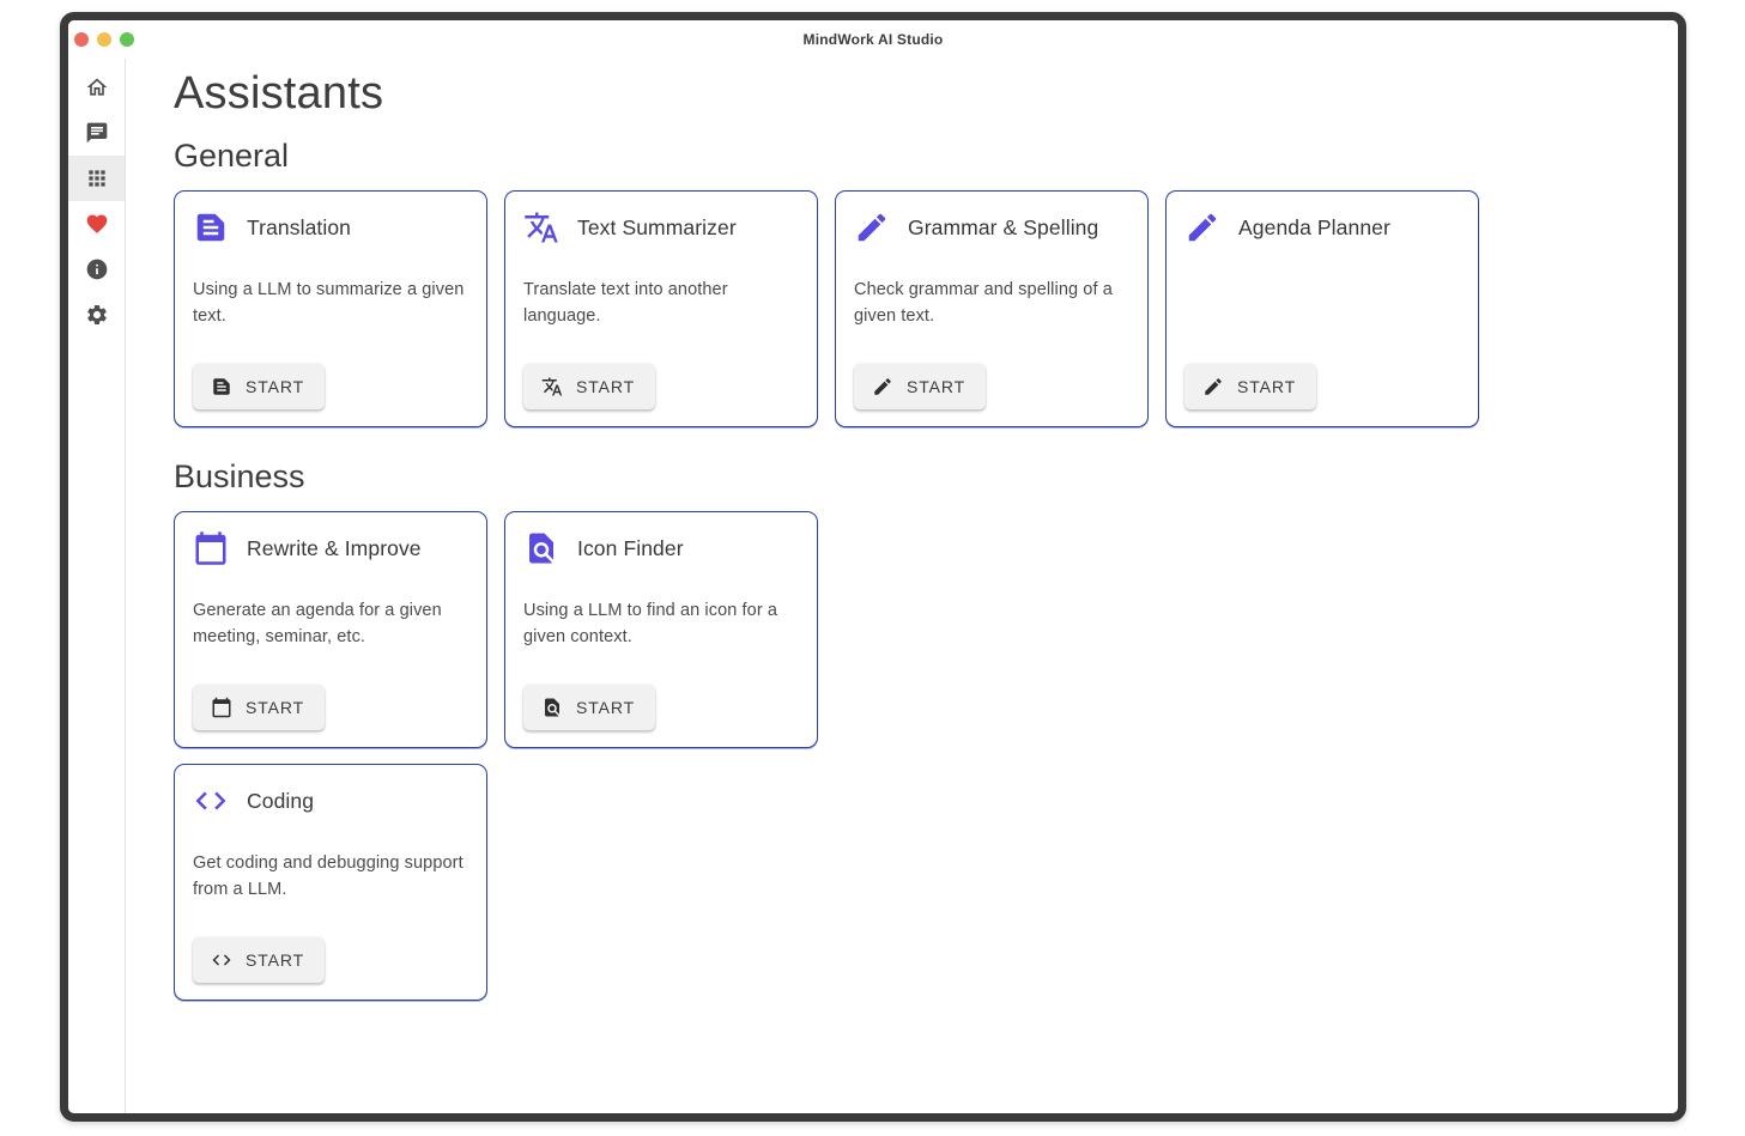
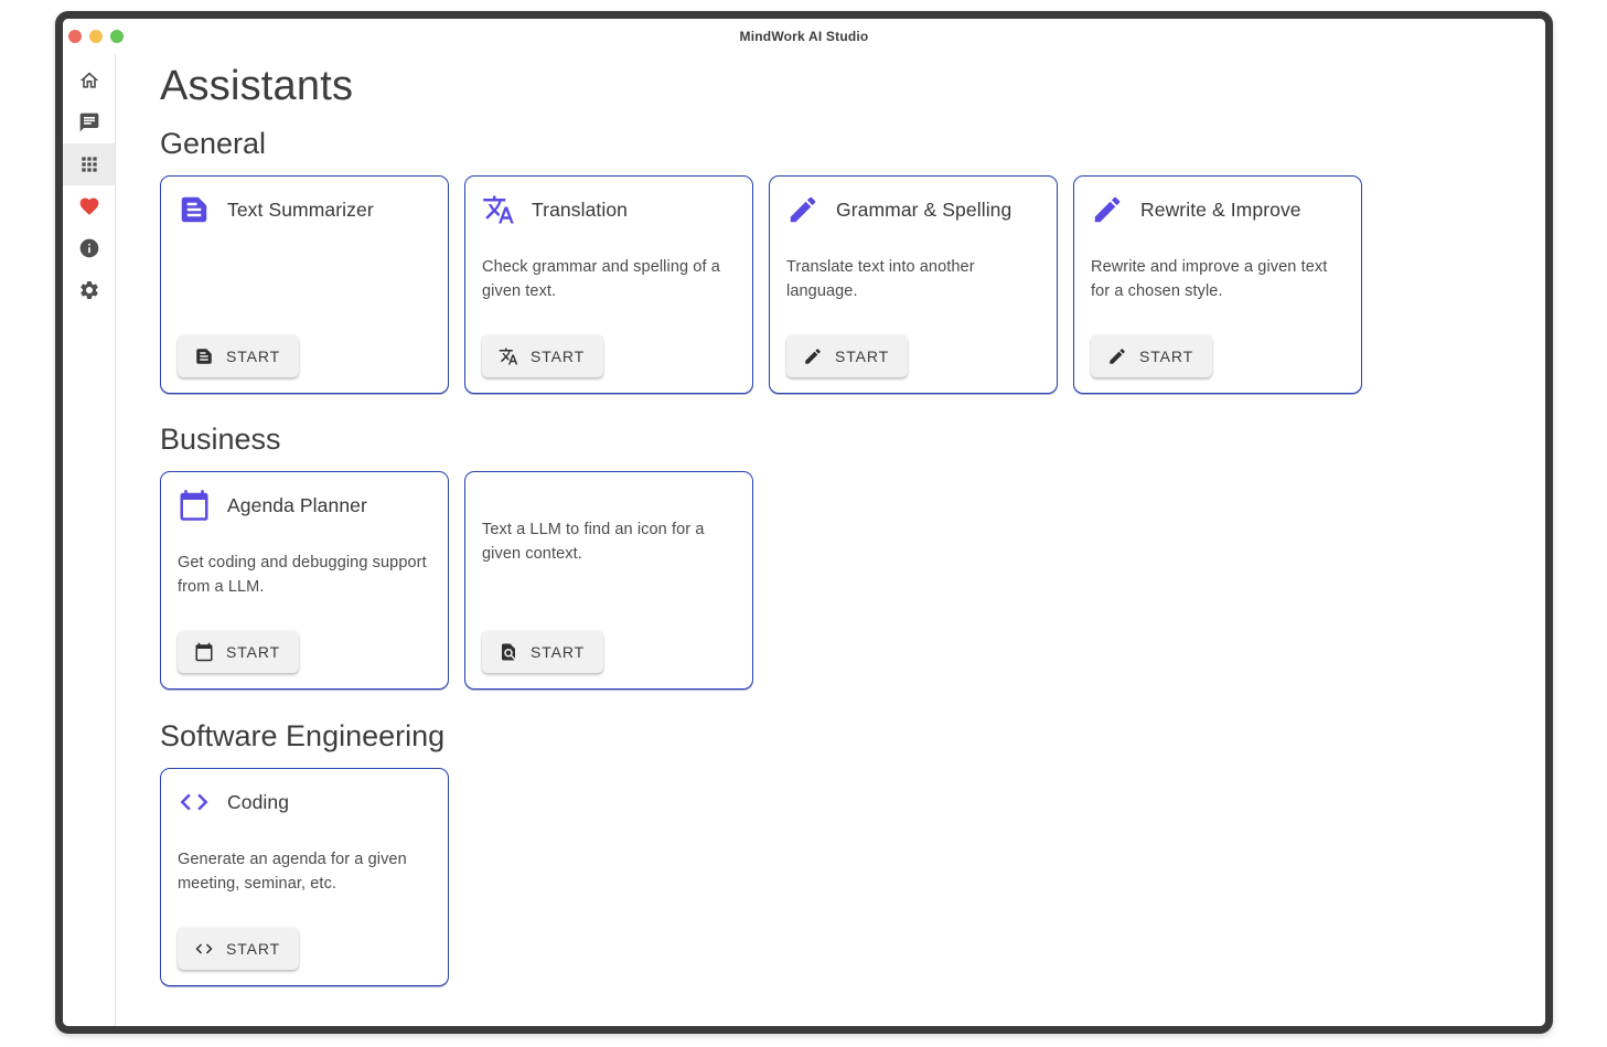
  MindWork AI Studio
  Assistants
  General
- Translation
+ Text Summarizer
- Using a LLM to summarize a given text.
  START
- Text Summarizer
+ Translation
- Translate text into another language.
+ Check grammar and spelling of a given text.
  START
  Grammar & Spelling
- Check grammar and spelling of a given text.
+ Translate text into another language.
  START
- Agenda Planner
+ Rewrite & Improve
+ Rewrite and improve a given text for a chosen style.
  START
  Business
- Rewrite & Improve
+ Agenda Planner
- Generate an agenda for a given meeting, seminar, etc.
+ Get coding and debugging support from a LLM.
  START
- Icon Finder
- Using a LLM to find an icon for a given context.
+ Text a LLM to find an icon for a given context.
  START
+ Software Engineering
  Coding
- Get coding and debugging support from a LLM.
+ Generate an agenda for a given meeting, seminar, etc.
  START
